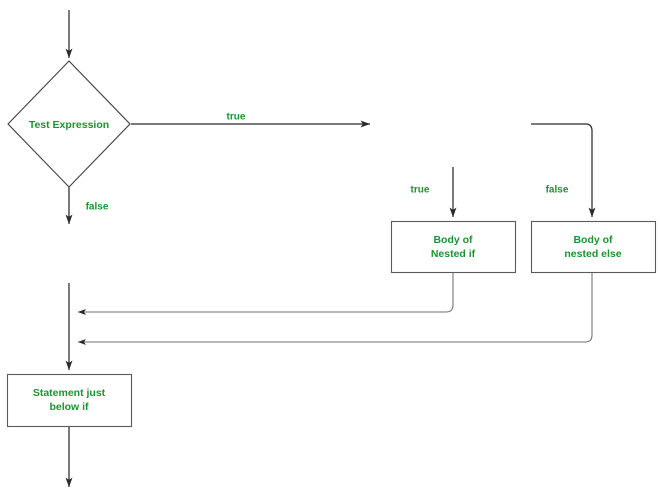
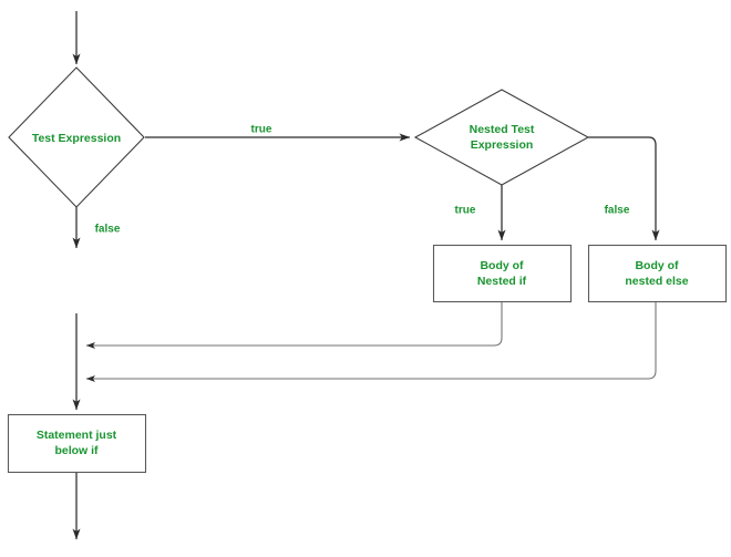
  Test Expression
+ Nested Test
+ Expression
  Body of
  Nested if
  Body of
  nested else
  Statement just
  below if
  true
  false
  true
  false
